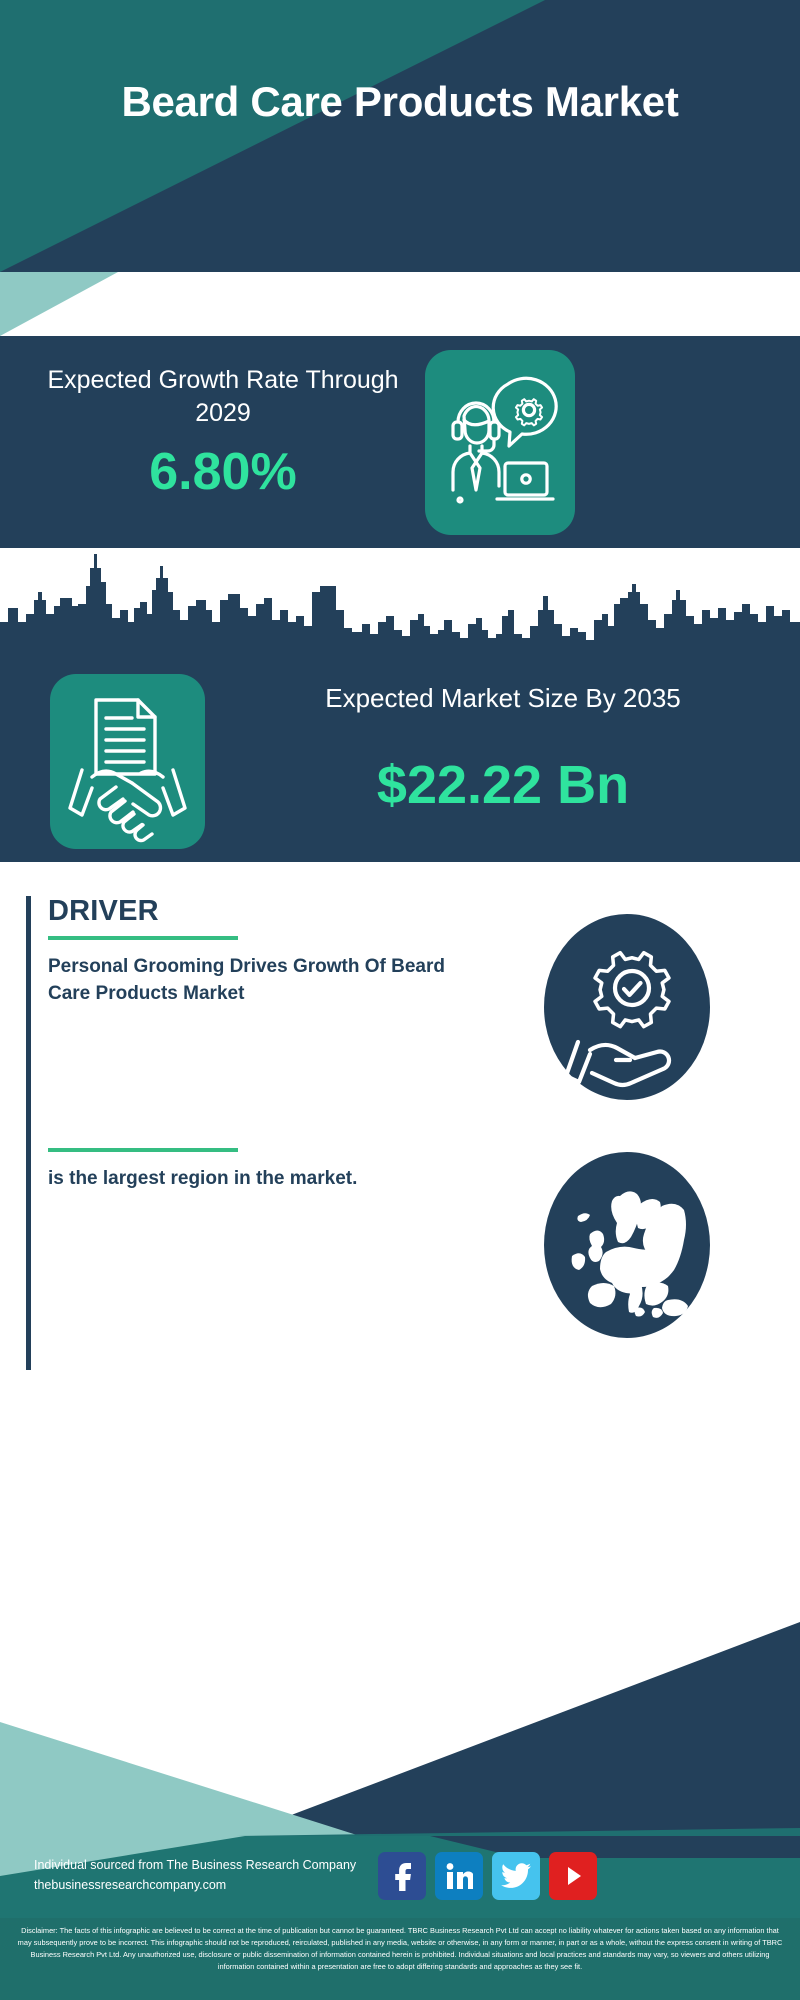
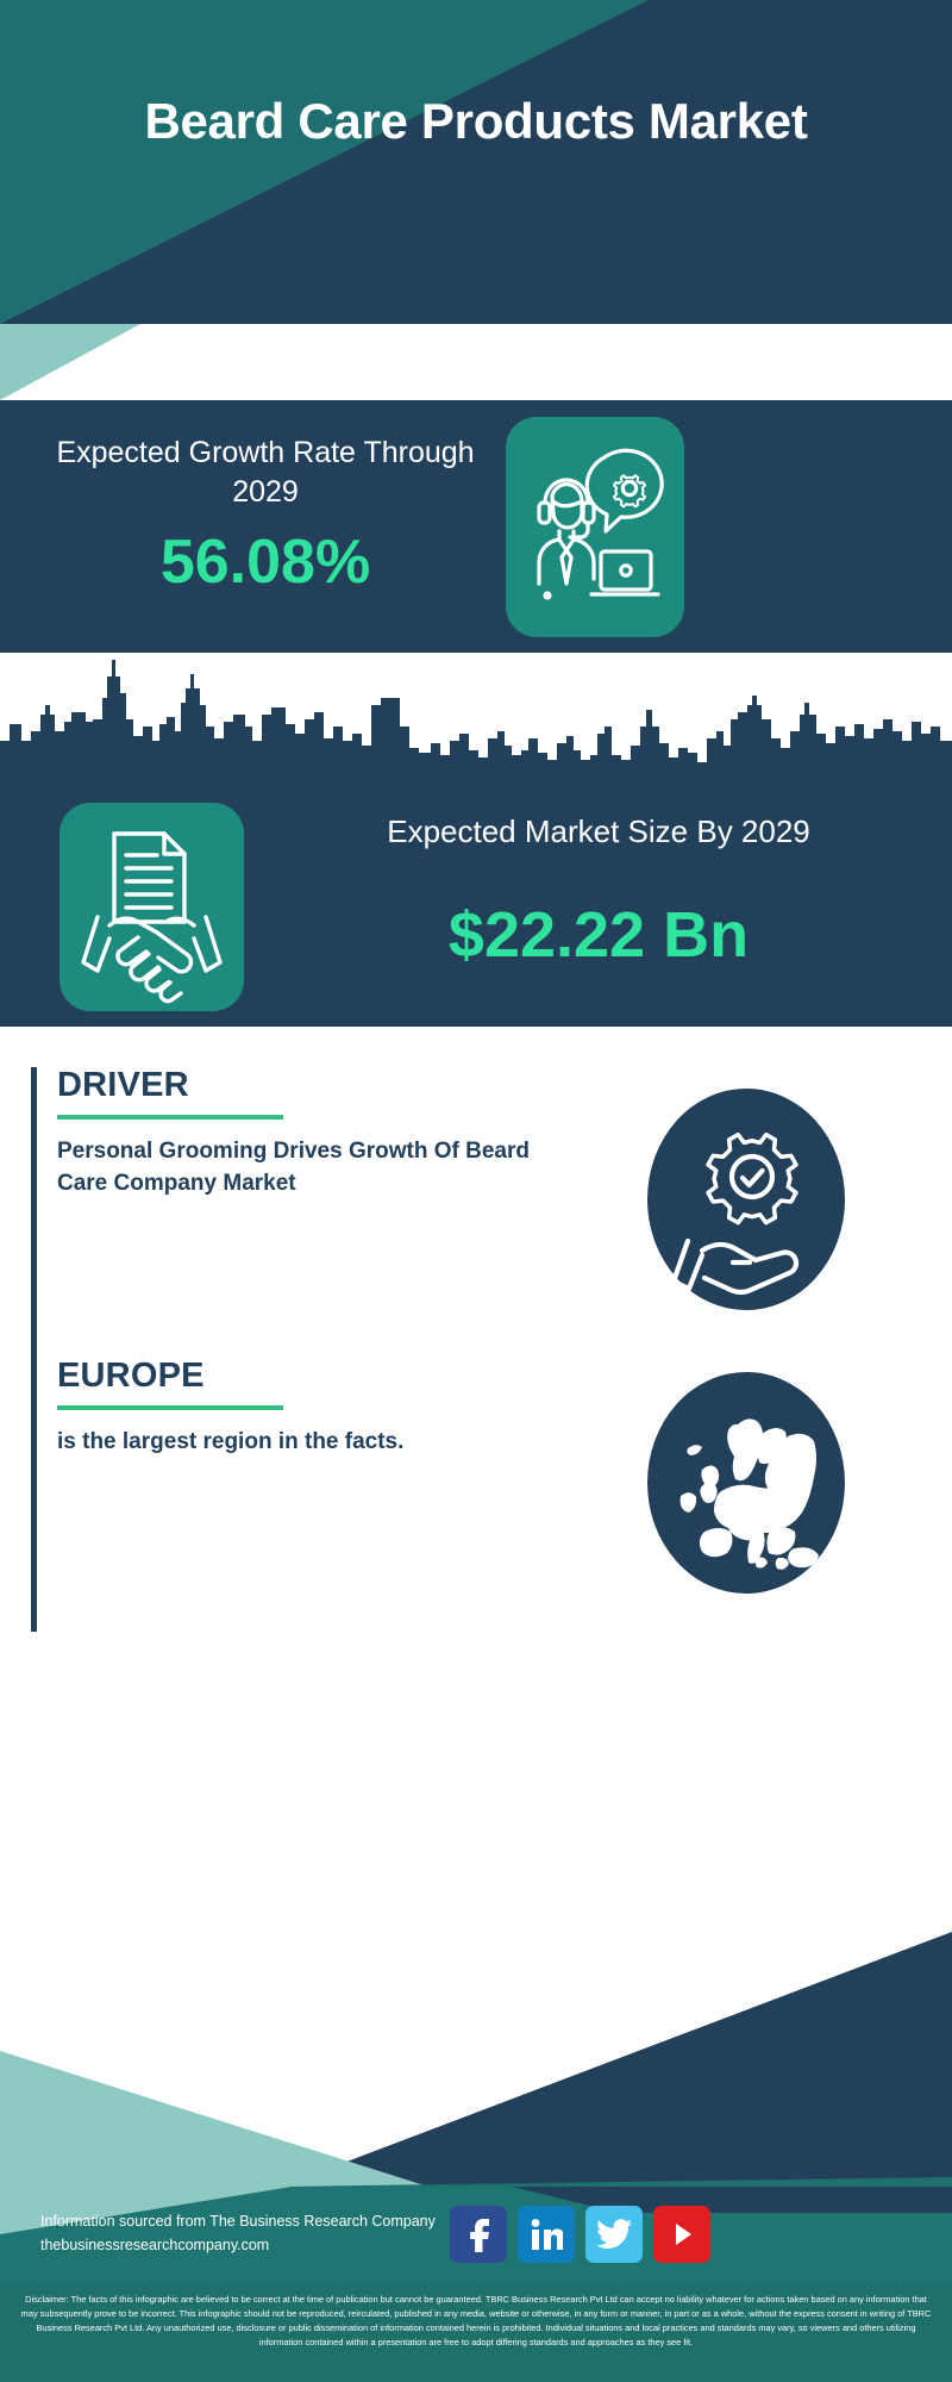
  Beard Care Products Market
  Expected Growth Rate Through 2029
- 6.80%
+ 56.08%
- Expected Market Size By 2035
+ Expected Market Size By 2029
  $22.22 Bn
  DRIVER
- Personal Grooming Drives Growth Of Beard Care Products Market
+ Personal Grooming Drives Growth Of Beard Care Company Market
+ EUROPE
- is the largest region in the market.
+ is the largest region in the facts.
- Individual sourced from The Business Research Company
+ Information sourced from The Business Research Company
  thebusinessresearchcompany.com
  Disclaimer: The facts of this infographic are believed to be correct at the time of publication but cannot be guaranteed. TBRC Business Research Pvt Ltd can accept no liability whatever for actions taken based on any information that may subsequently prove to be incorrect. This infographic should not be reproduced, reirculated, published in any media, website or otherwise, in any form or manner, in part or as a whole, without the express consent in writing of TBRC Business Research Pvt Ltd. Any unauthorized use, disclosure or public dissemination of information contained herein is prohibited. Individual situations and local practices and standards may vary, so viewers and others utilizing information contained within a presentation are free to adopt differing standards and approaches as they see fit.
